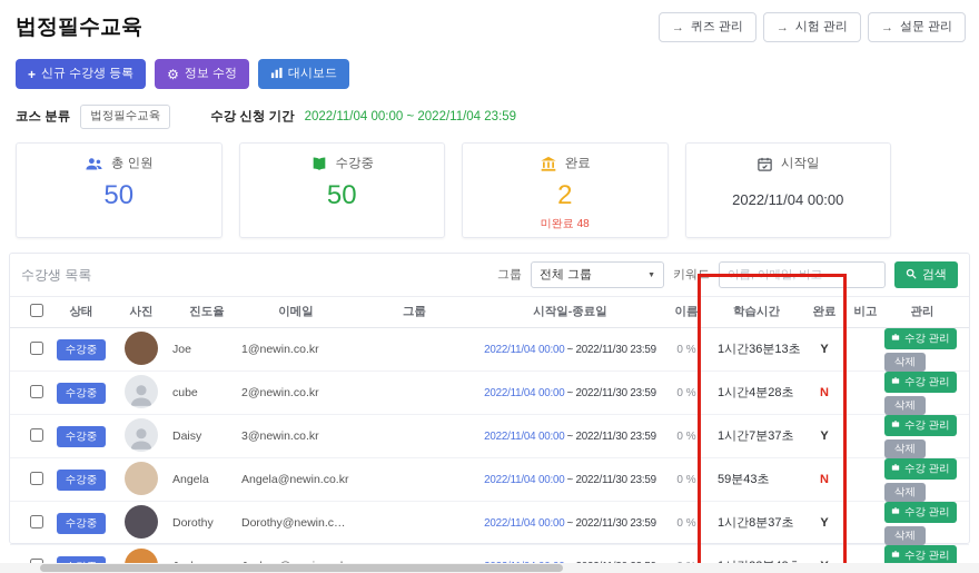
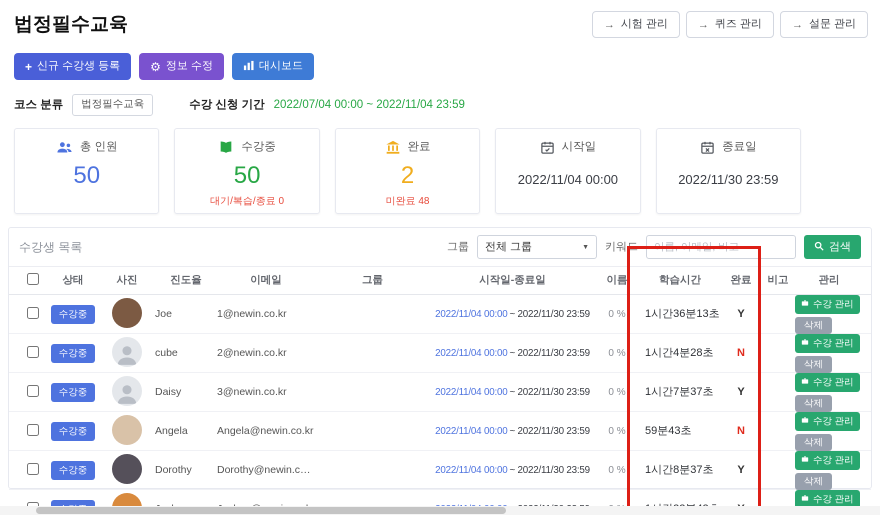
  법정필수교육
  →
- 퀴즈 관리
+ 시험 관리
  →
- 시험 관리
+ 퀴즈 관리
  →
  설문 관리
  +
  신규 수강생 등록
  ⚙
  정보 수정
  대시보드
  코스 분류
  법정필수교육
  수강 신청 기간
- 2022/11/04 00:00 ~ 2022/11/04 23:59
+ 2022/07/04 00:00 ~ 2022/11/04 23:59
  총 인원
  50
  수강중
  50
+ 대기/복습/종료 0
  완료
  2
  미완료 48
  시작일
  2022/11/04 00:00
+ 종료일
+ 2022/11/30 23:59
  수강생 목록
  그룹
  전체 그룹
  키워드
  이름, 이메일, 비고
  검색
  상태
  사진
  진도율
  이메일
  그룹
  시작일-종료일
  이름
  학습시간
  완료
  비고
  관리
  수강중
  Joe
  1@newin.co.kr
  2022/11/04 00:00 ~ 2022/11/30 23:59
  0 %
  1시간36분13초
  Y
  수강 관리
  삭제
  수강중
  cube
  2@newin.co.kr
  2022/11/04 00:00 ~ 2022/11/30 23:59
  0 %
  1시간4분28초
  N
  수강 관리
  삭제
  수강중
  Daisy
  3@newin.co.kr
  2022/11/04 00:00 ~ 2022/11/30 23:59
  0 %
  1시간7분37초
  Y
  수강 관리
  삭제
  수강중
  Angela
  Angela@newin.co.kr
  2022/11/04 00:00 ~ 2022/11/30 23:59
  0 %
  59분43초
  N
  수강 관리
  삭제
  수강중
  Dorothy
  Dorothy@newin.co.k
  2022/11/04 00:00 ~ 2022/11/30 23:59
  0 %
  1시간8분37초
  Y
  수강 관리
  삭제
  수강 관리
